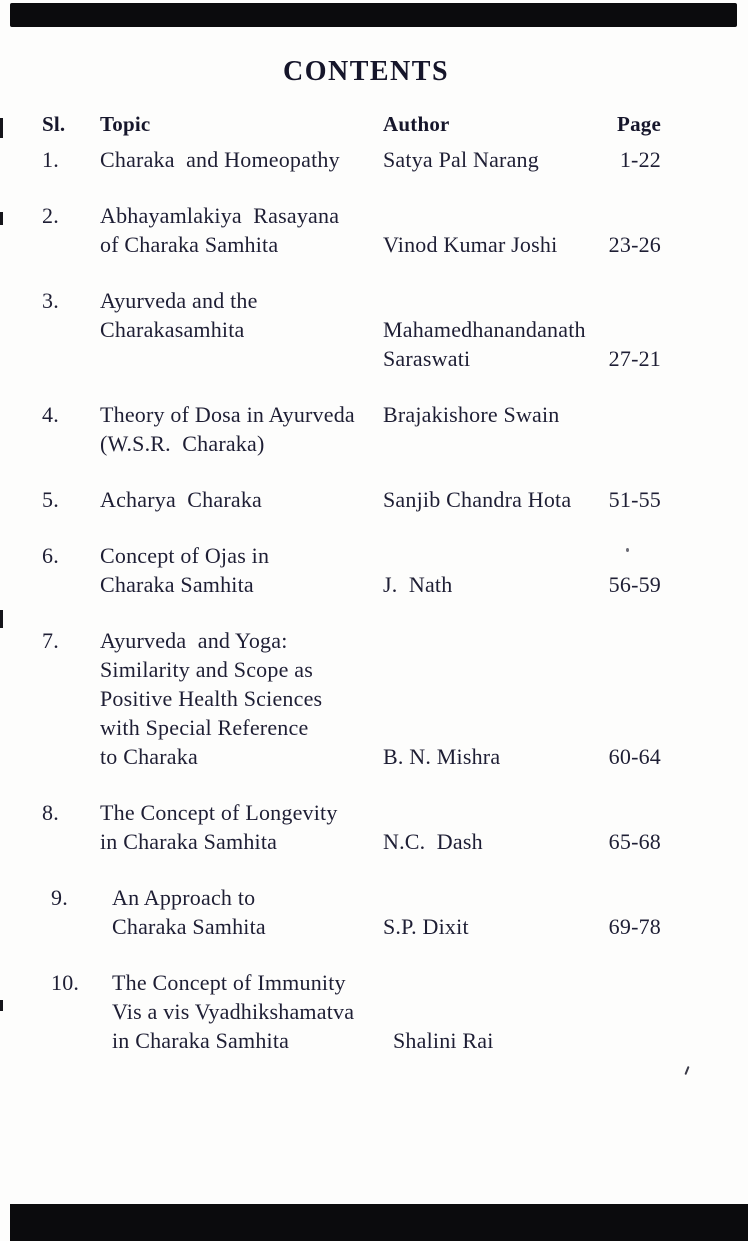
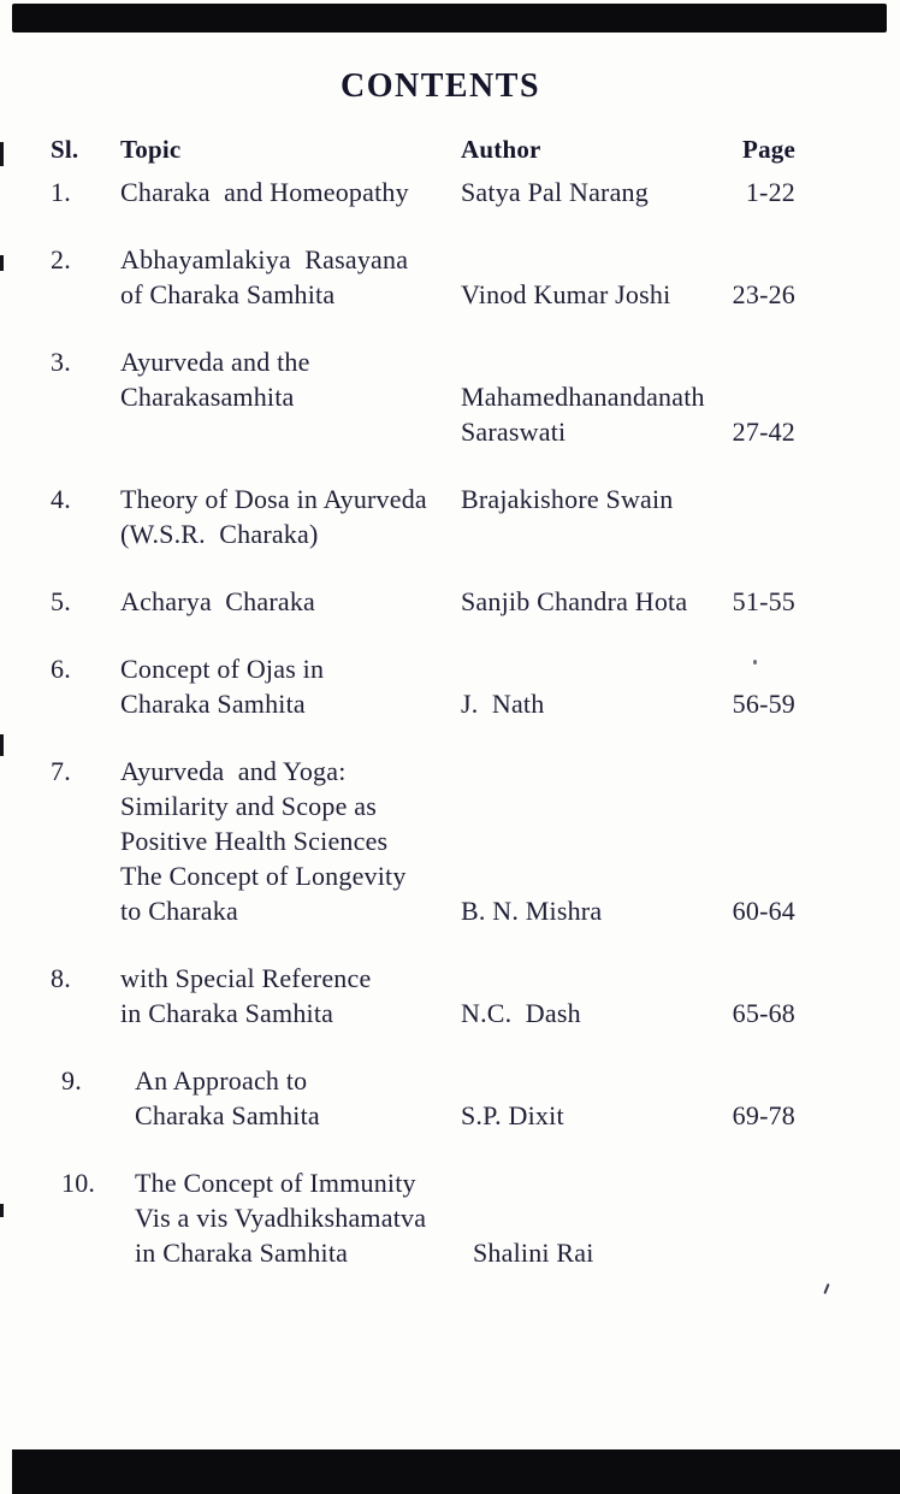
  CONTENTS
  Sl.
  Topic
  Author
  Page
  1.
  Charaka and Homeopathy
  Satya Pal Narang
  1-22
  2.
  Abhayamlakiya Rasayana
  of Charaka Samhita
  Vinod Kumar Joshi
  23-26
  3.
  Ayurveda and the
  Charakasamhita
  Mahamedhanandanath
  Saraswati
- 27-21
+ 27-42
  4.
  Theory of Dosa in Ayurveda
  (W.S.R. Charaka)
  Brajakishore Swain
  5.
  Acharya Charaka
  Sanjib Chandra Hota
  51-55
  6.
  Concept of Ojas in
  Charaka Samhita
  J. Nath
  56-59
  7.
  Ayurveda and Yoga:
  Similarity and Scope as
  Positive Health Sciences
- with Special Reference
+ The Concept of Longevity
  to Charaka
  B. N. Mishra
  60-64
  8.
- The Concept of Longevity
+ with Special Reference
  in Charaka Samhita
  N.C. Dash
  65-68
  9.
  An Approach to
  Charaka Samhita
  S.P. Dixit
  69-78
  10.
  The Concept of Immunity
  Vis a vis Vyadhikshamatva
  in Charaka Samhita
  Shalini Rai
